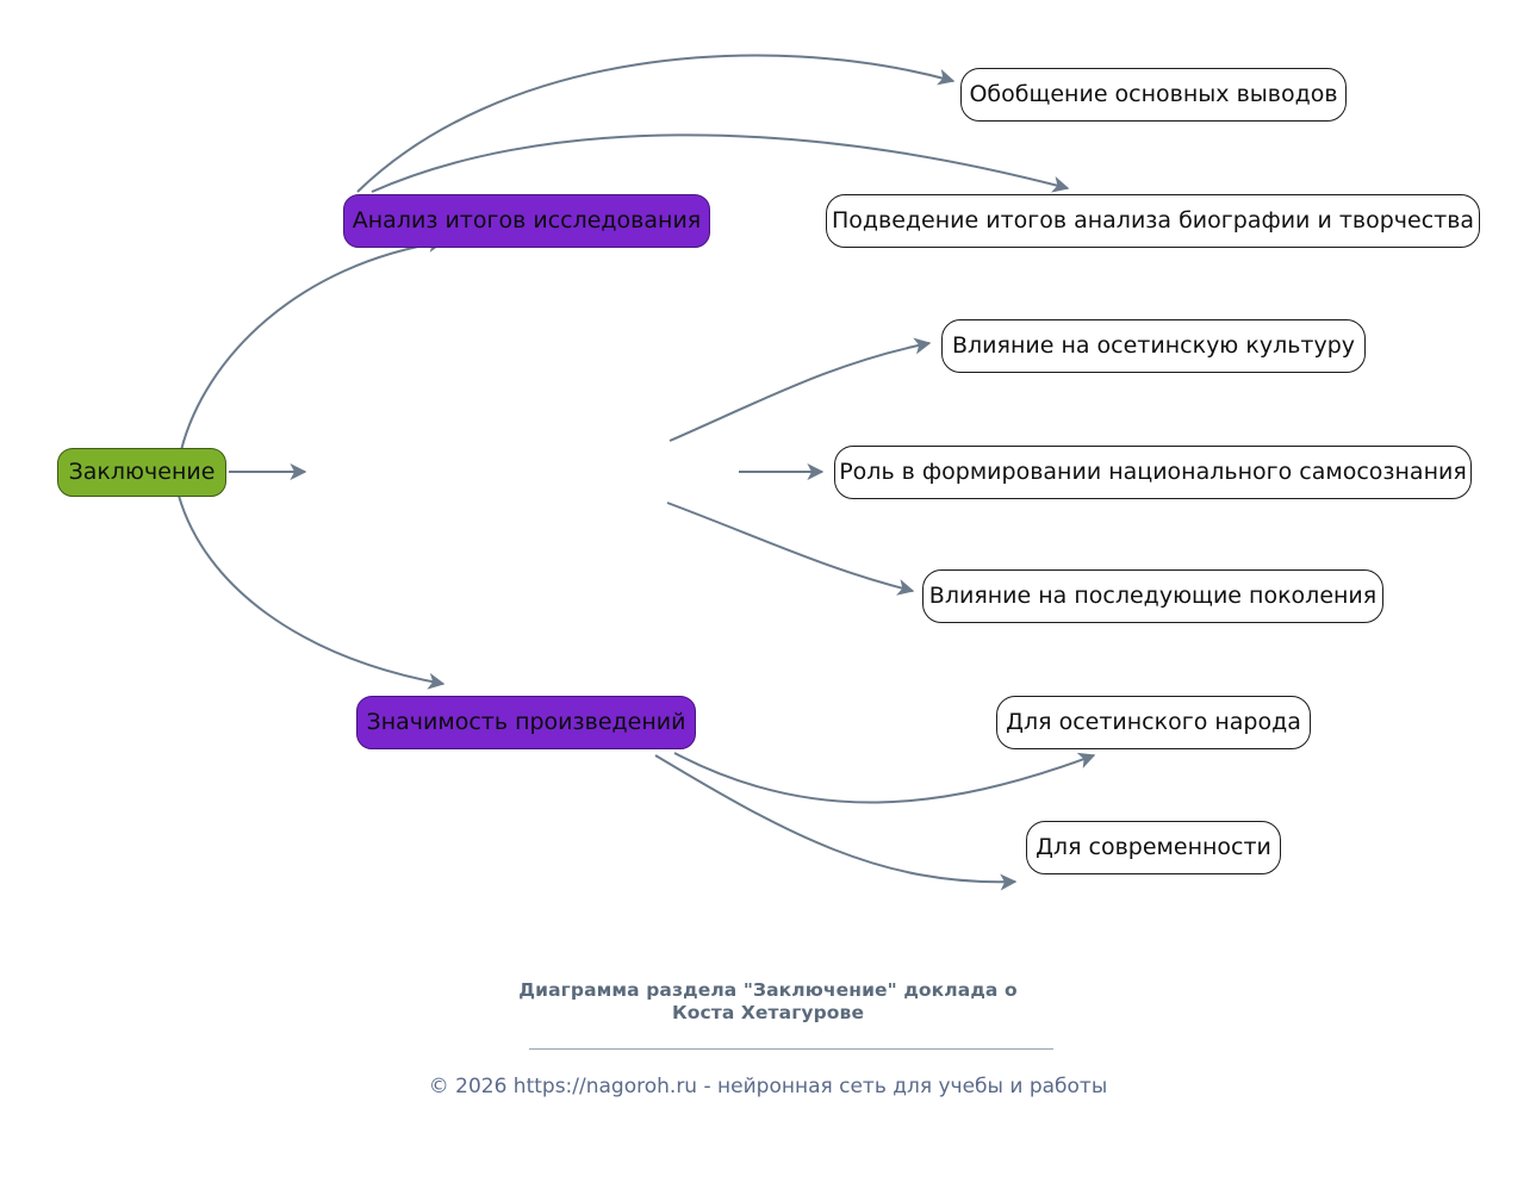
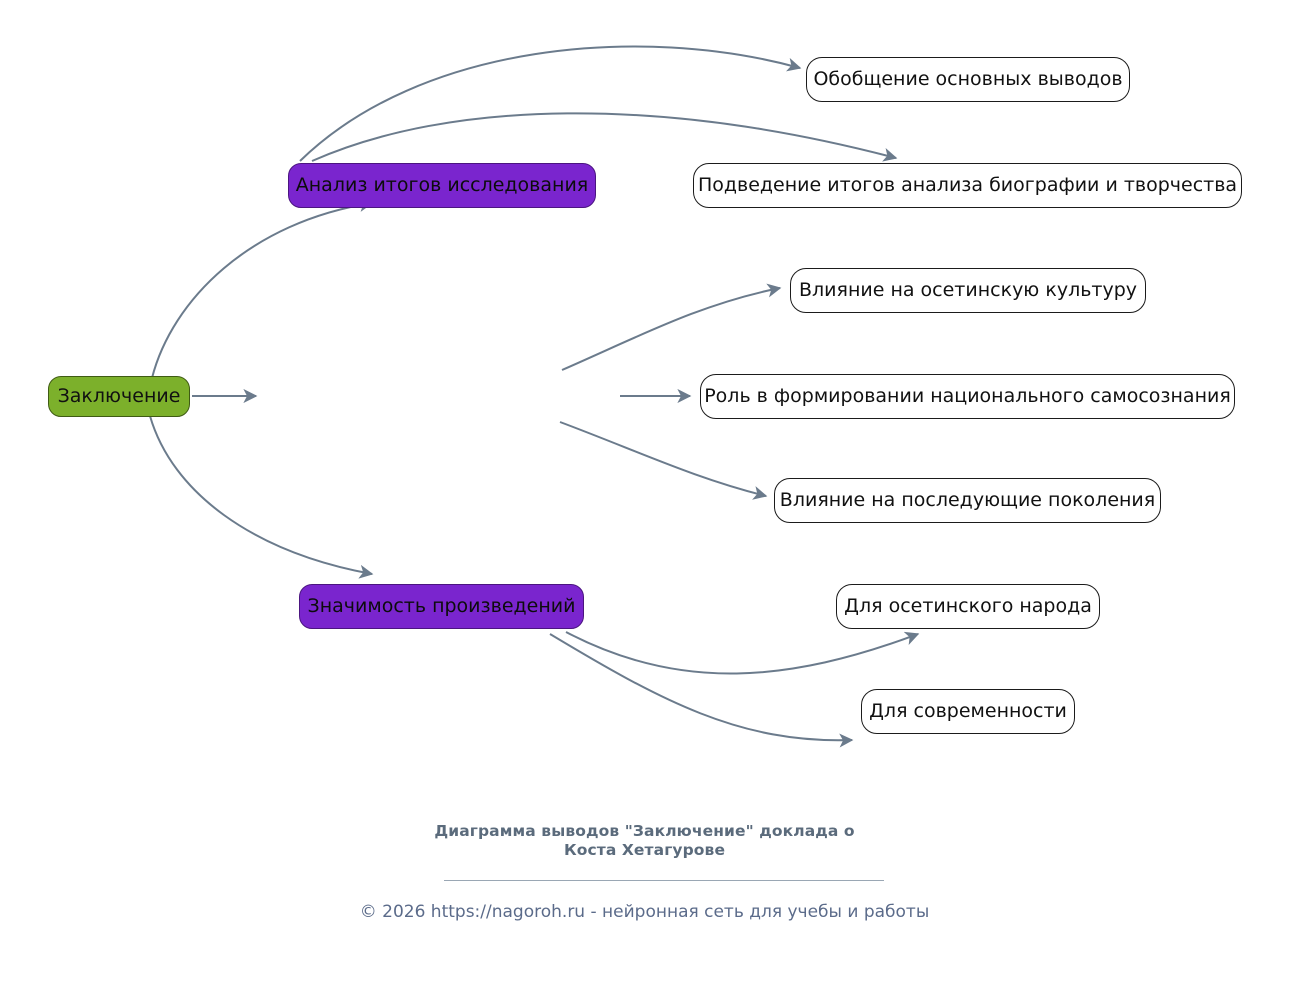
  Заключение
  Анализ итогов исследования
  Значимость произведений
  Обобщение основных выводов
  Подведение итогов анализа биографии и творчества
  Влияние на осетинскую культуру
  Роль в формировании национального самосознания
  Влияние на последующие поколения
  Для осетинского народа
  Для современности
- Диаграмма раздела "Заключение" доклада о
+ Диаграмма выводов "Заключение" доклада о
  Коста Хетагурове
  © 2026 https://nagoroh.ru - нейронная сеть для учебы и работы
